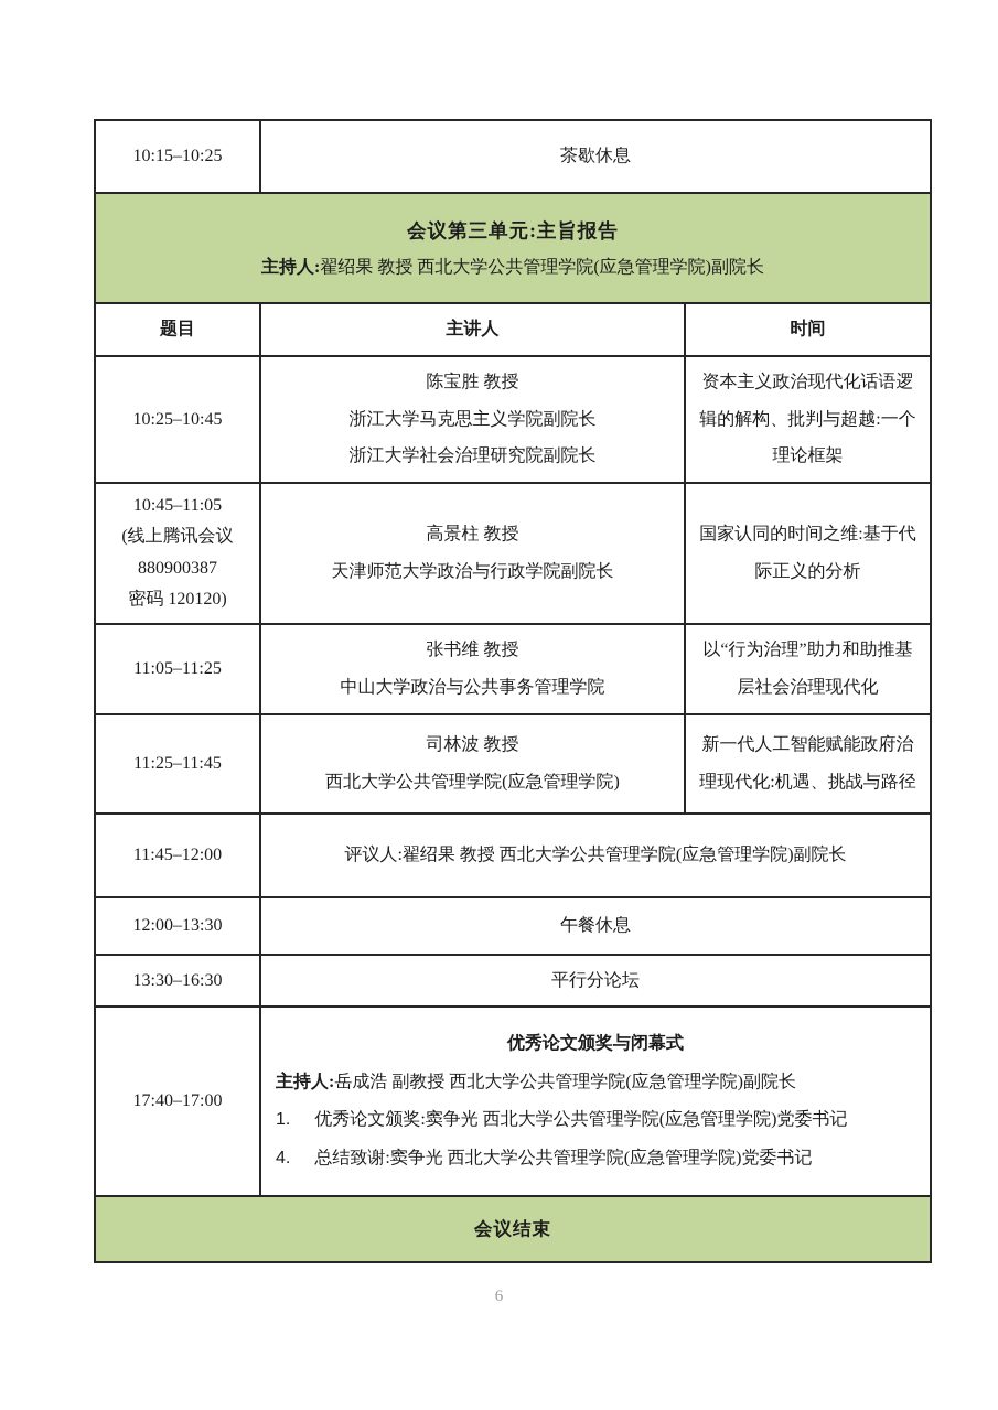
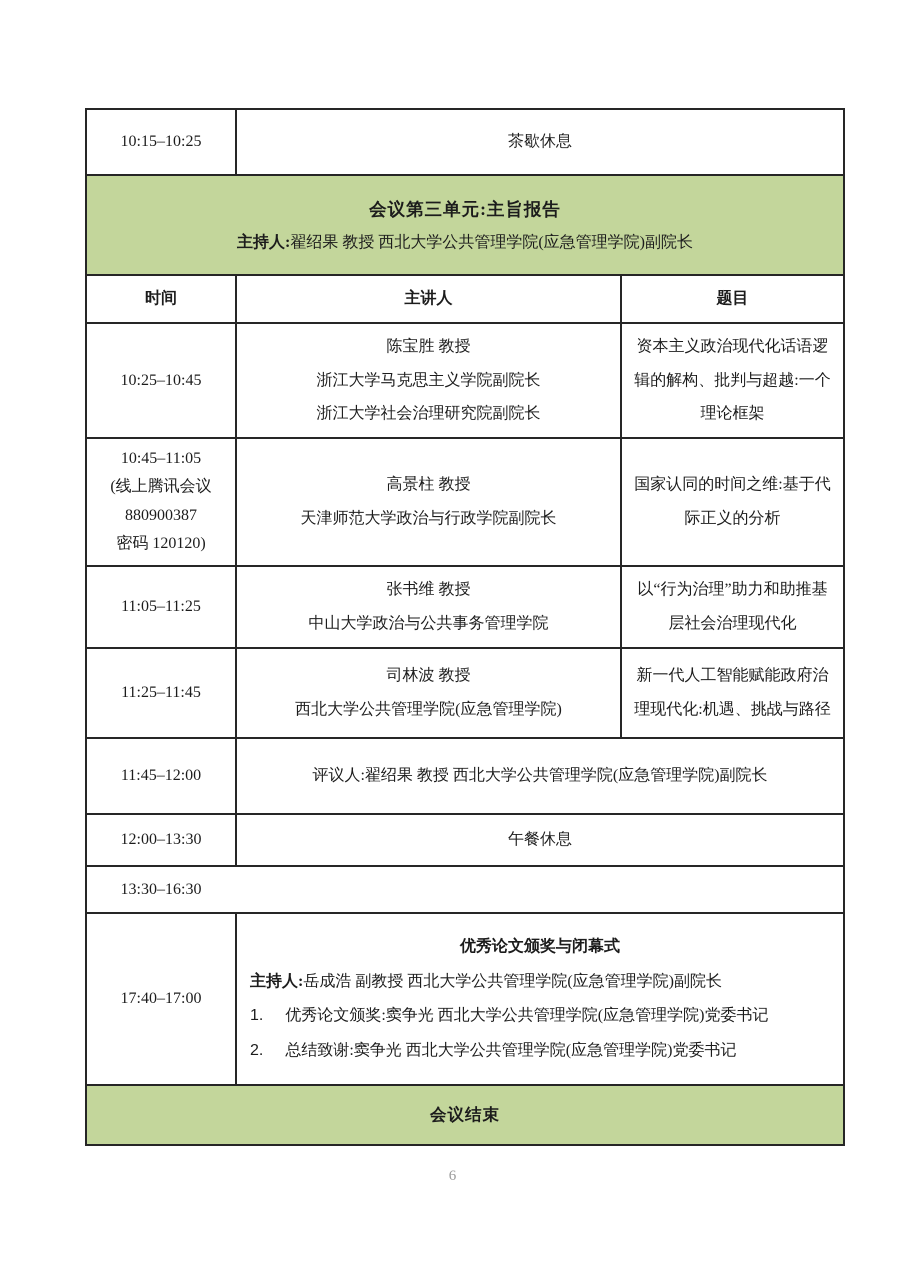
  10:15–10:25
  茶歇休息
  会议第三单元:主旨报告
  主持人:翟绍果 教授 西北大学公共管理学院(应急管理学院)副院长
- 题目
+ 时间
  主讲人
- 时间
+ 题目
  10:25–10:45
  陈宝胜 教授
  浙江大学马克思主义学院副院长
  浙江大学社会治理研究院副院长
  资本主义政治现代化话语逻辑的解构、批判与超越:一个理论框架
  10:45–11:05
  (线上腾讯会议
  880900387
  密码 120120)
  高景柱 教授
  天津师范大学政治与行政学院副院长
  国家认同的时间之维:基于代际正义的分析
  11:05–11:25
  张书维 教授
  中山大学政治与公共事务管理学院
  以“行为治理”助力和助推基层社会治理现代化
  11:25–11:45
  司林波 教授
  西北大学公共管理学院(应急管理学院)
  新一代人工智能赋能政府治理现代化:机遇、挑战与路径
  11:45–12:00
  评议人:翟绍果 教授 西北大学公共管理学院(应急管理学院)副院长
  12:00–13:30
  午餐休息
  13:30–16:30
- 平行分论坛
  17:40–17:00
  优秀论文颁奖与闭幕式
  主持人:岳成浩 副教授 西北大学公共管理学院(应急管理学院)副院长
  1. 优秀论文颁奖:窦争光 西北大学公共管理学院(应急管理学院)党委书记
- 4. 总结致谢:窦争光 西北大学公共管理学院(应急管理学院)党委书记
+ 2. 总结致谢:窦争光 西北大学公共管理学院(应急管理学院)党委书记
  会议结束
  6
